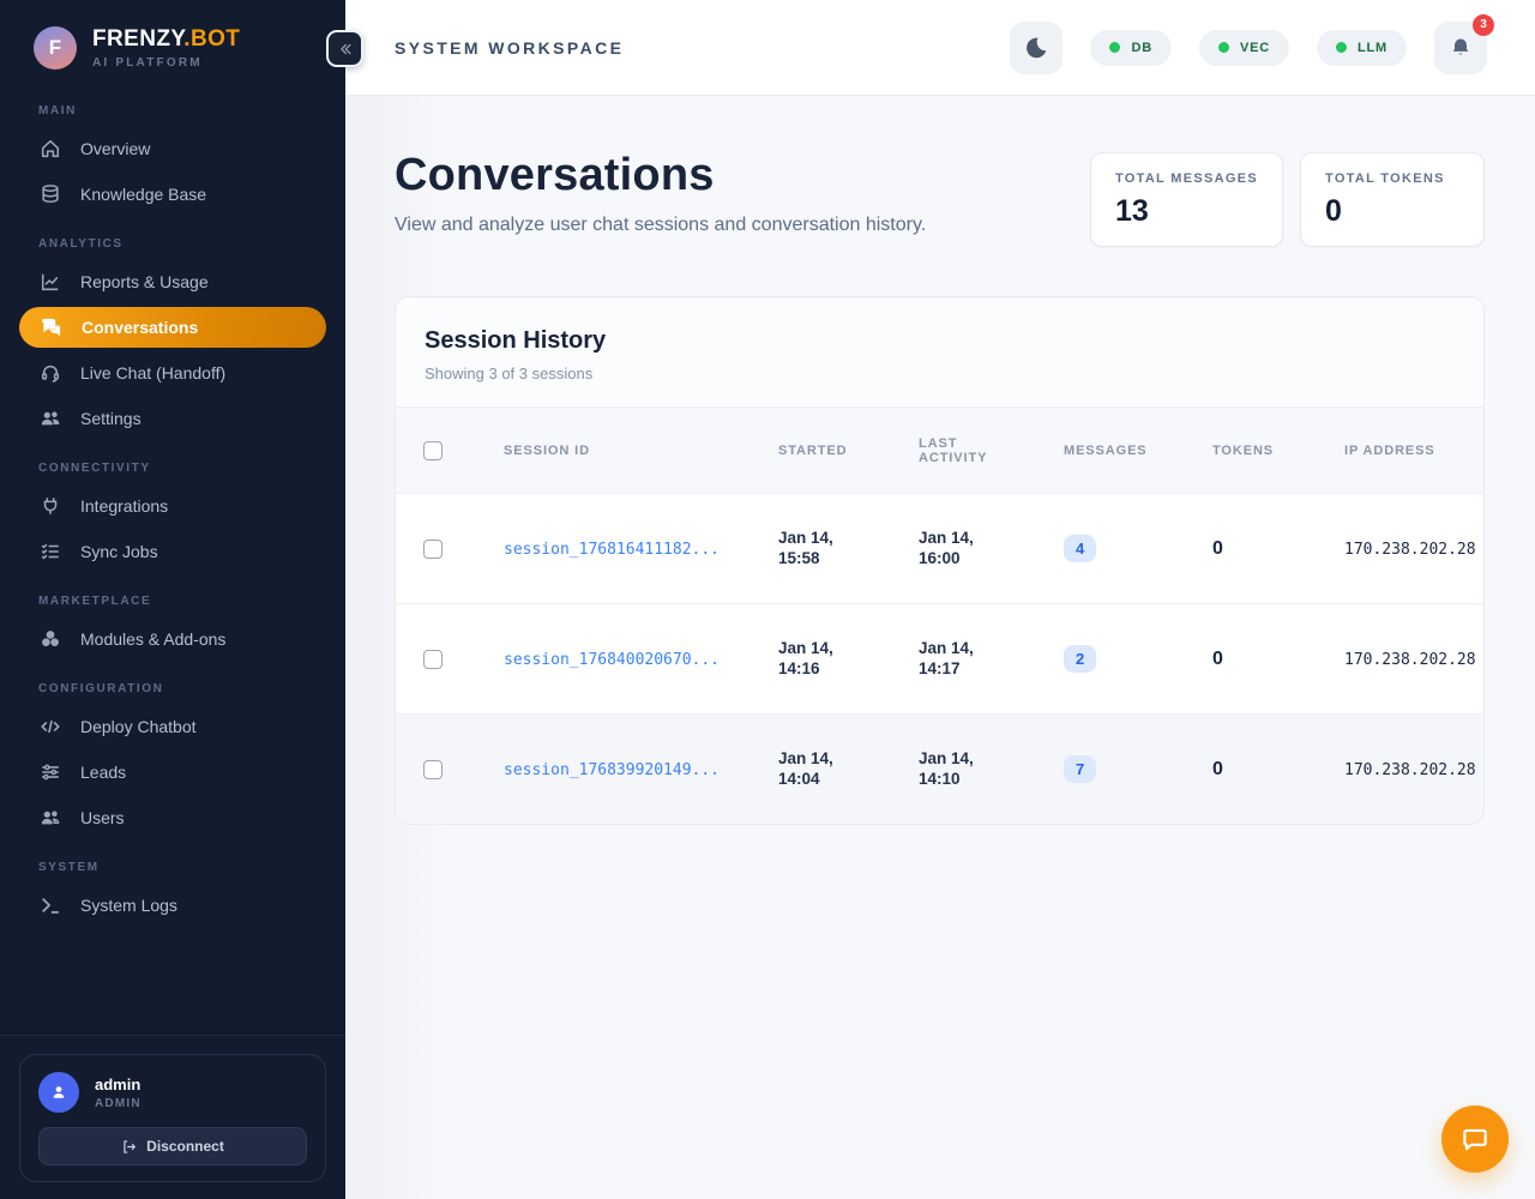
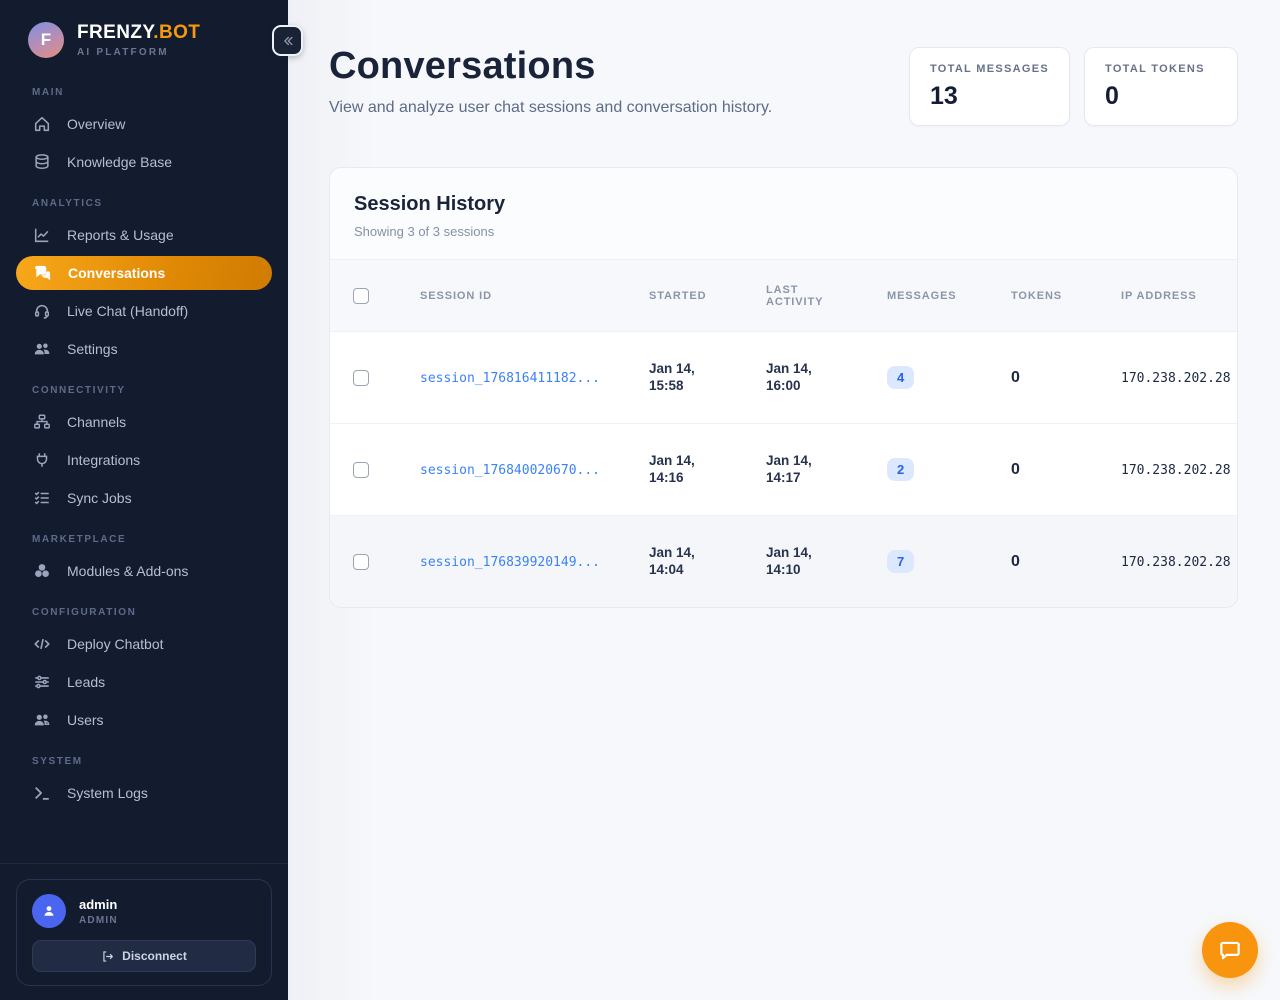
  F
  FRENZY.BOT
  AI PLATFORM
  MAIN
  Overview
  Knowledge Base
  ANALYTICS
  Reports & Usage
  Conversations
  Live Chat (Handoff)
  Settings
  CONNECTIVITY
+ Channels
  Integrations
  Sync Jobs
  MARKETPLACE
  Modules & Add-ons
  CONFIGURATION
  Deploy Chatbot
  Leads
  Users
  SYSTEM
  System Logs
  admin
  ADMIN
  Disconnect
- SYSTEM WORKSPACE
- DB
- VEC
- LLM
- 3
  Conversations
  View and analyze user chat sessions and conversation history.
  TOTAL MESSAGES
  13
  TOTAL TOKENS
  0
  Session History
  Showing 3 of 3 sessions
  SESSION ID
  STARTED
  LAST ACTIVITY
  MESSAGES
  TOKENS
  IP ADDRESS
  session_176816411182...
  Jan 14, 15:58
  Jan 14, 16:00
  4
  0
  170.238.202.28
  session_176840020670...
  Jan 14, 14:16
  Jan 14, 14:17
  2
  0
  170.238.202.28
  session_176839920149...
  Jan 14, 14:04
  Jan 14, 14:10
  7
  0
  170.238.202.28
